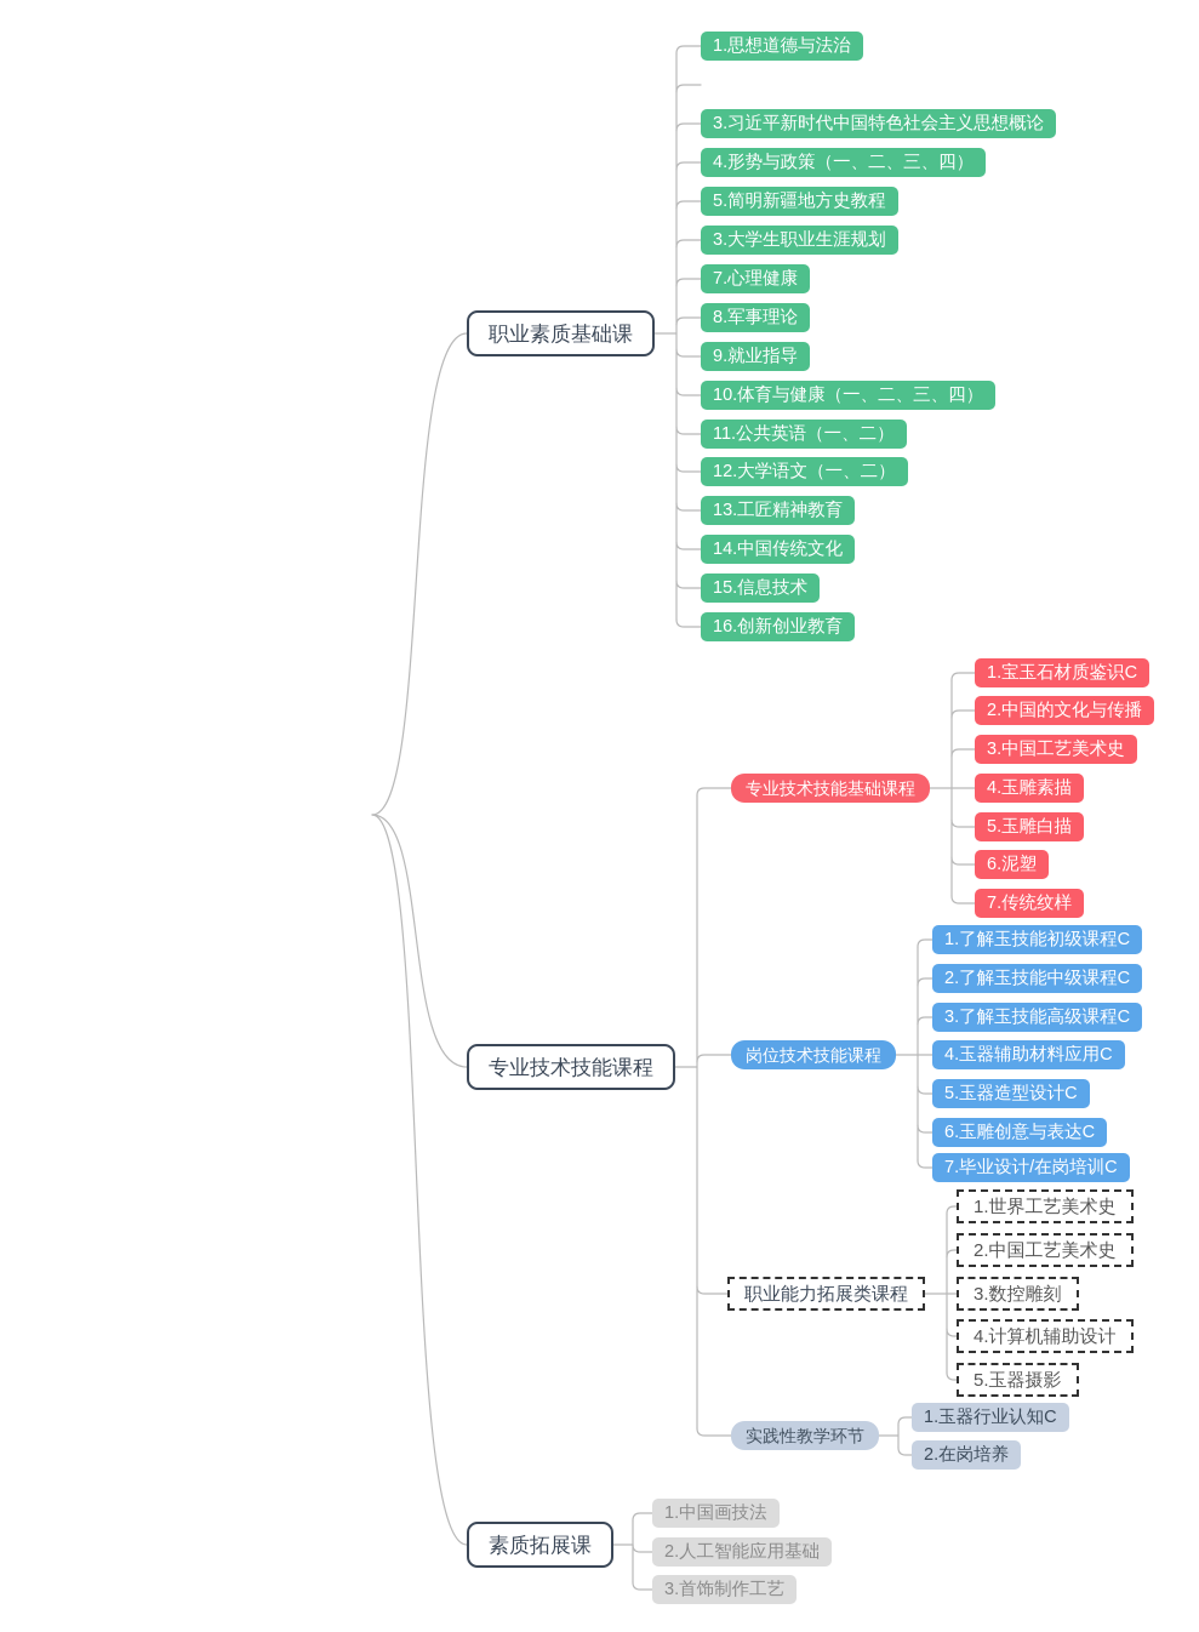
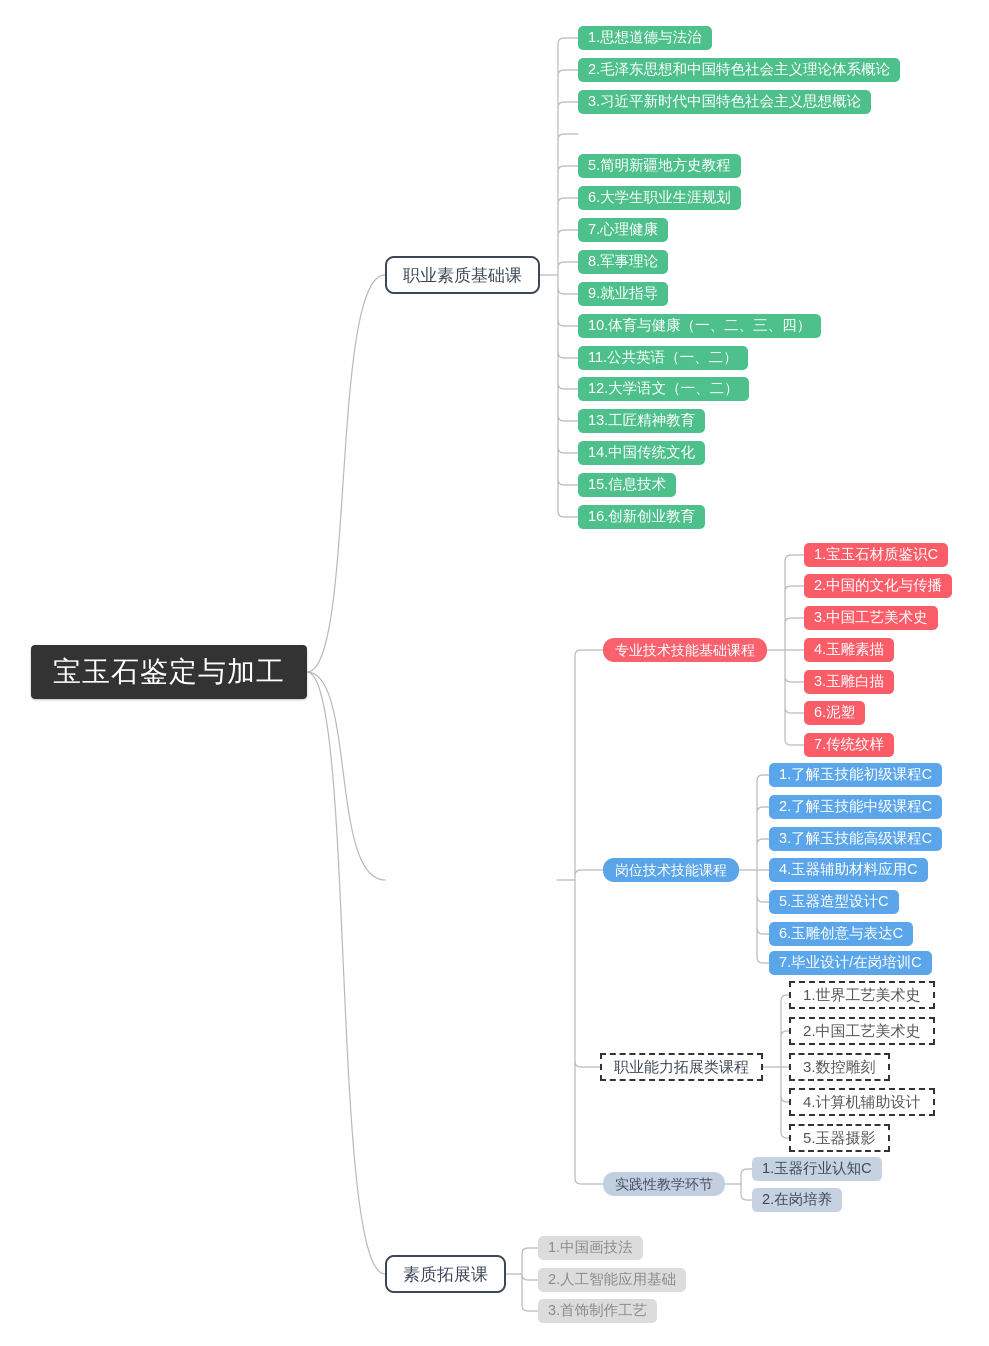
+ 宝玉石鉴定与加工
  职业素质基础课
  1.思想道德与法治
+ 2.毛泽东思想和中国特色社会主义理论体系概论
  3.习近平新时代中国特色社会主义思想概论
- 4.形势与政策（一、二、三、四）
  5.简明新疆地方史教程
- 3.大学生职业生涯规划
+ 6.大学生职业生涯规划
  7.心理健康
  8.军事理论
  9.就业指导
  10.体育与健康（一、二、三、四）
  11.公共英语（一、二）
  12.大学语文（一、二）
  13.工匠精神教育
  14.中国传统文化
  15.信息技术
  16.创新创业教育
- 专业技术技能课程
  专业技术技能基础课程
  1.宝玉石材质鉴识C
  2.中国的文化与传播
  3.中国工艺美术史
  4.玉雕素描
- 5.玉雕白描
+ 3.玉雕白描
  6.泥塑
  7.传统纹样
  岗位技术技能课程
  1.了解玉技能初级课程C
  2.了解玉技能中级课程C
  3.了解玉技能高级课程C
  4.玉器辅助材料应用C
  5.玉器造型设计C
  6.玉雕创意与表达C
  7.毕业设计/在岗培训C
  职业能力拓展类课程
  1.世界工艺美术史
  2.中国工艺美术史
  3.数控雕刻
  4.计算机辅助设计
  5.玉器摄影
  实践性教学环节
  1.玉器行业认知C
  2.在岗培养
  素质拓展课
  1.中国画技法
  2.人工智能应用基础
  3.首饰制作工艺
